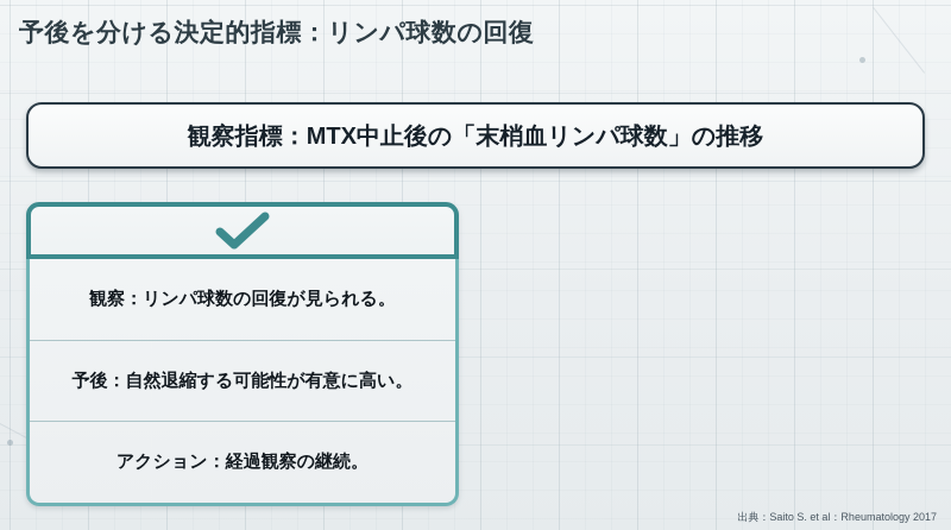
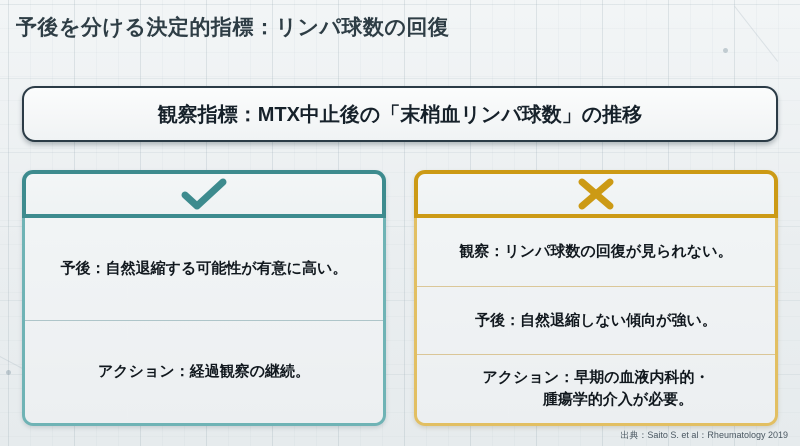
  予後を分ける決定的指標：リンパ球数の回復
  観察指標：MTX中止後の「末梢血リンパ球数」の推移
- 観察：リンパ球数の回復が見られる。
  予後：自然退縮する可能性が有意に高い。
  アクション：経過観察の継続。
+ 観察：リンパ球数の回復が見られない。
+ 予後：自然退縮しない傾向が強い。
+ アクション：早期の血液内科的・
+ 腫瘍学的介入が必要。
- 出典：Saito S. et al：Rheumatology 2017
+ 出典：Saito S. et al：Rheumatology 2019
